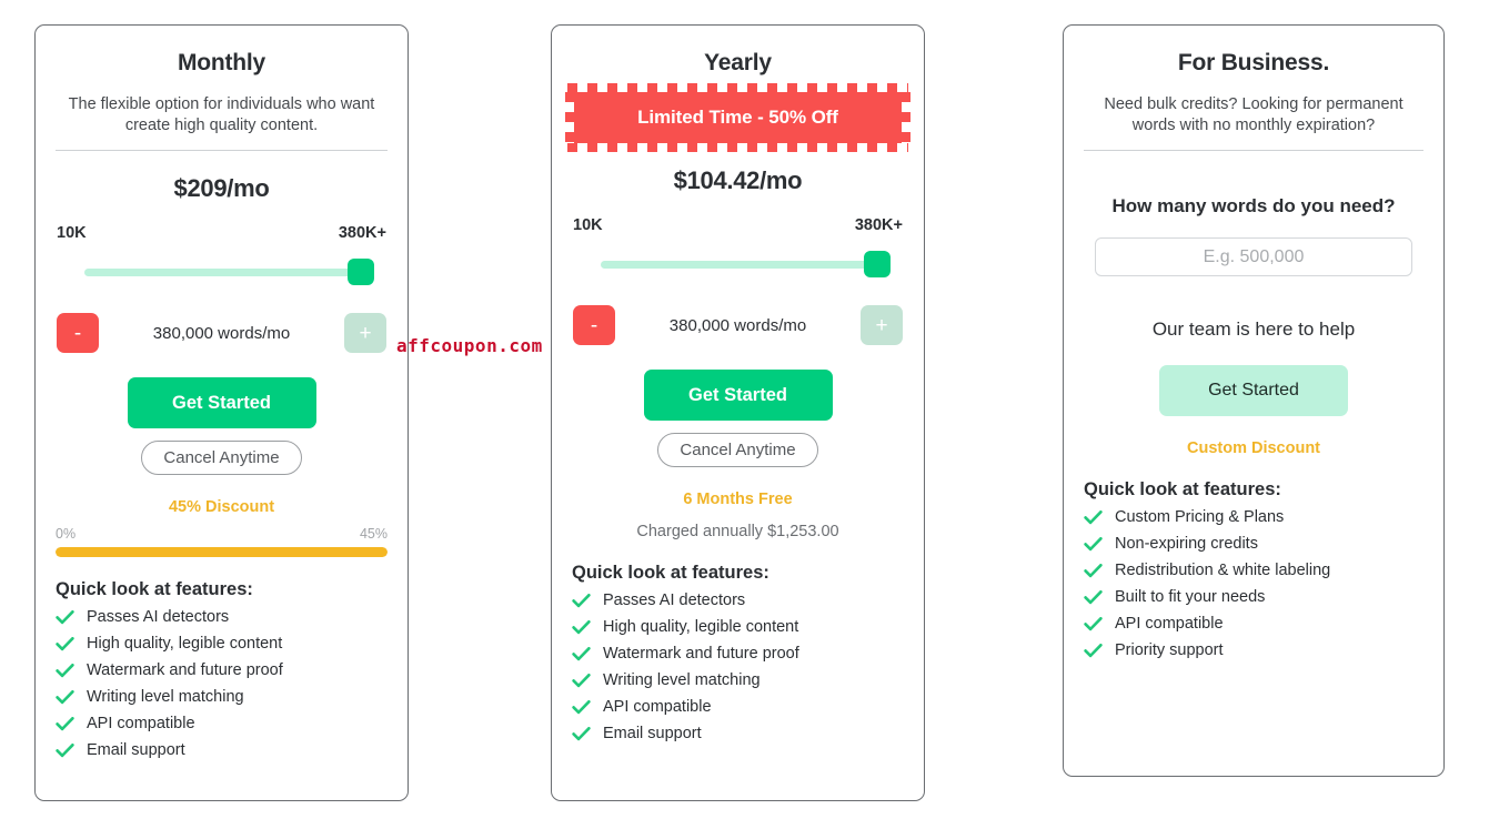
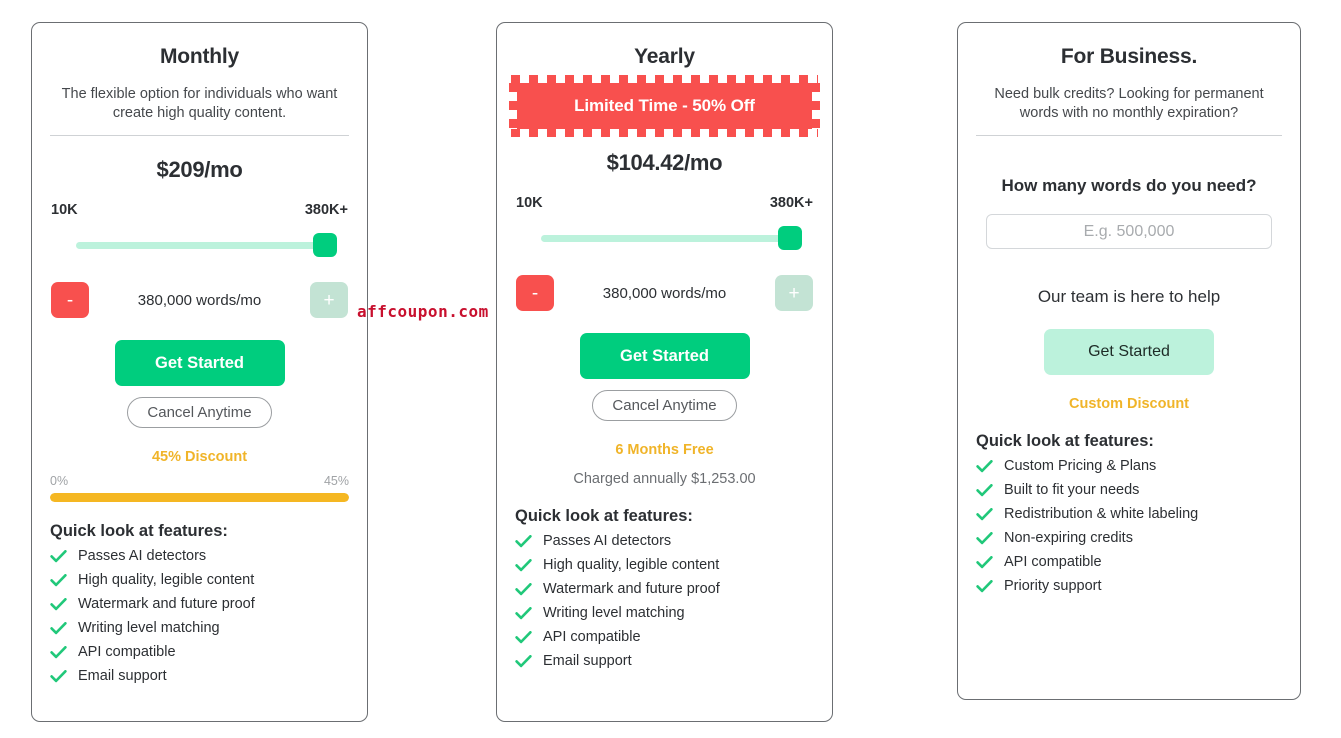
  Monthly
  The flexible option for individuals who want create high quality content.
  $209/mo
  10K
  380K+
  -
  380,000 words/mo
  +
  Get Started
  Cancel Anytime
  45% Discount
  0%
  45%
  Quick look at features:
  Passes AI detectors
  High quality, legible content
  Watermark and future proof
  Writing level matching
  API compatible
  Email support
  Yearly
  Limited Time - 50% Off
  $104.42/mo
  10K
  380K+
  -
  380,000 words/mo
  +
  Get Started
  Cancel Anytime
  6 Months Free
  Charged annually $1,253.00
  Quick look at features:
  Passes AI detectors
  High quality, legible content
  Watermark and future proof
  Writing level matching
  API compatible
  Email support
  For Business.
  Need bulk credits? Looking for permanent words with no monthly expiration?
  How many words do you need?
  E.g. 500,000
  Our team is here to help
  Get Started
  Custom Discount
  Quick look at features:
  Custom Pricing & Plans
- Non-expiring credits
+ Built to fit your needs
  Redistribution & white labeling
- Built to fit your needs
+ Non-expiring credits
  API compatible
  Priority support
  affcoupon.com
